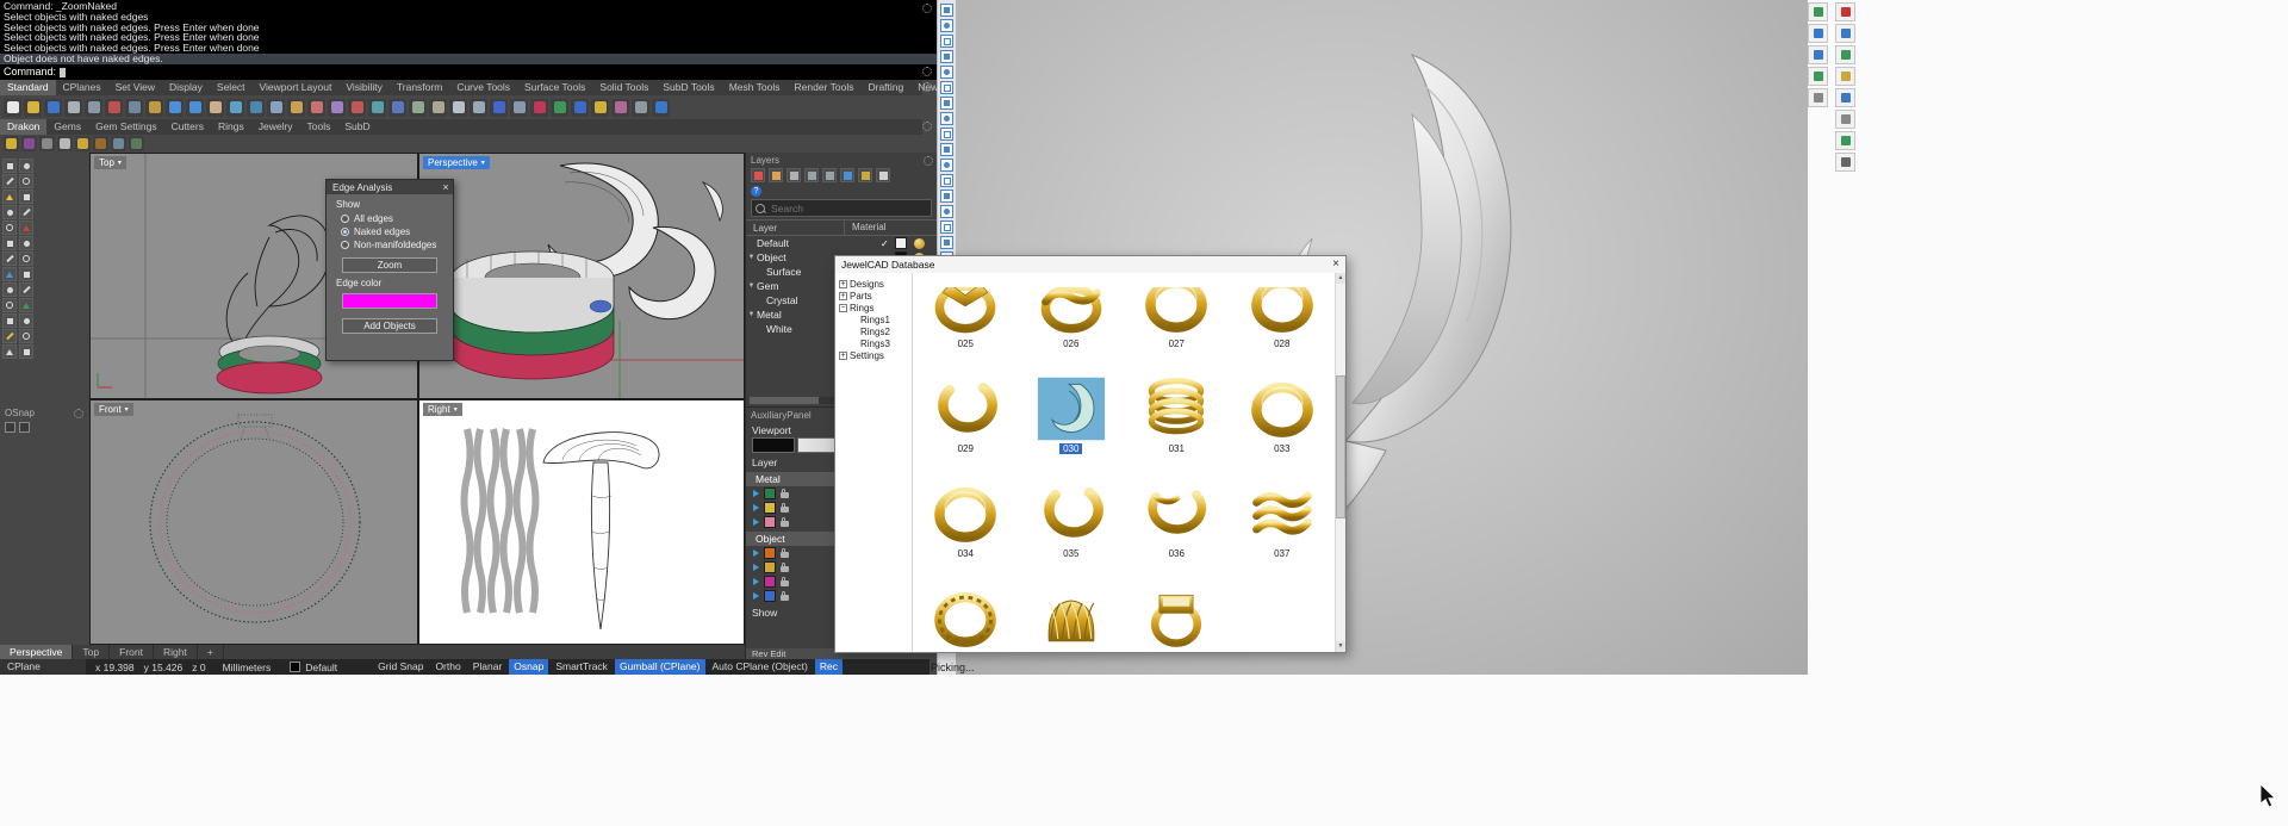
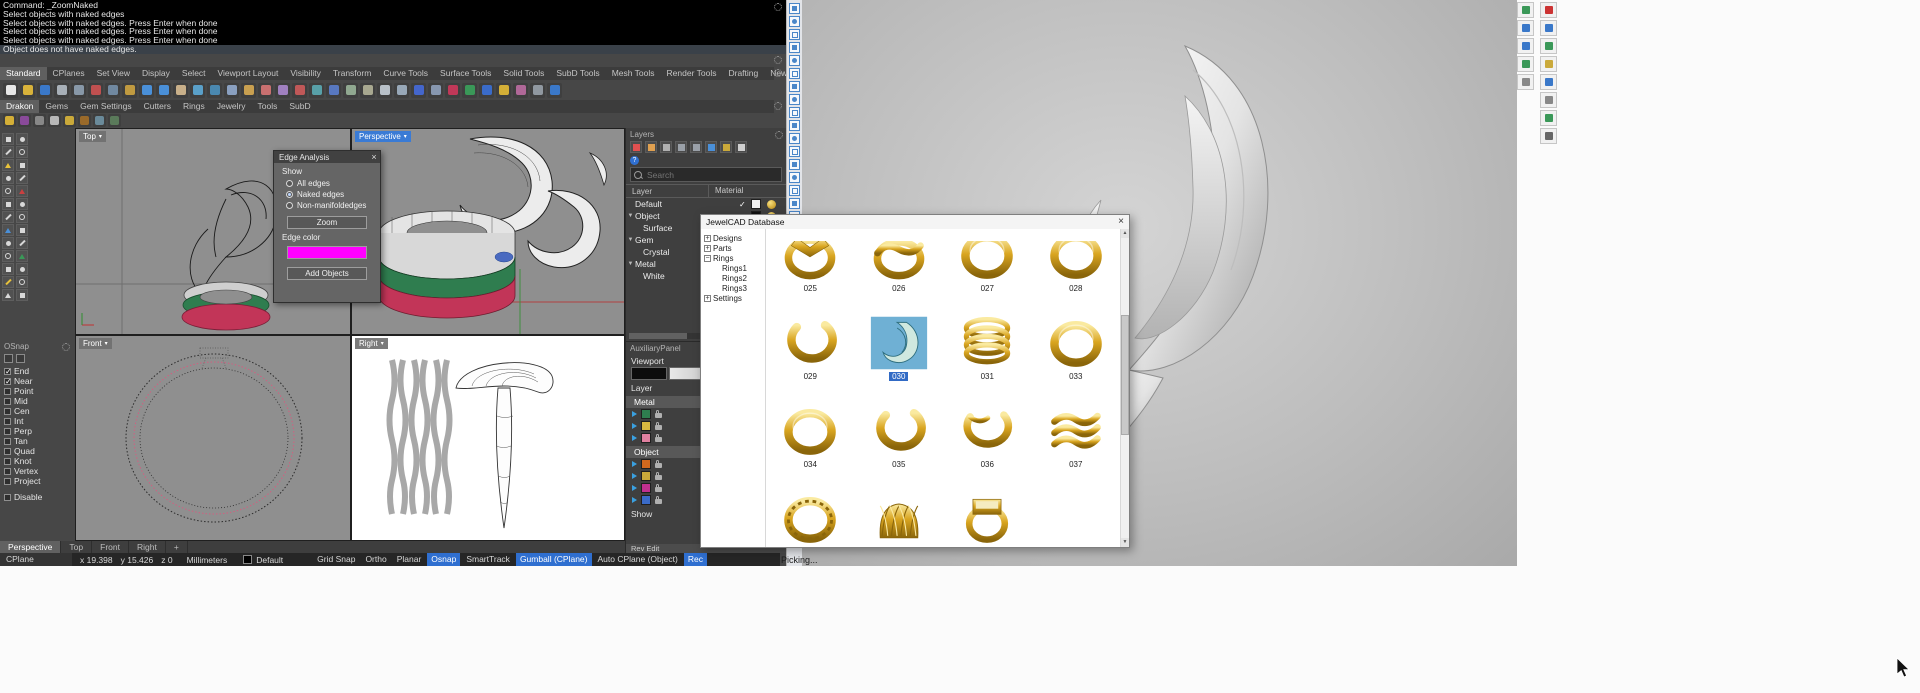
  Command: _ZoomNaked
  Select objects with naked edges
  Select objects with naked edges. Press Enter when done
  Select objects with naked edges. Press Enter when done
  Select objects with naked edges. Press Enter when done
  Object does not have naked edges.
- Command:
  Standard
  CPlanes
  Set View
  Display
  Select
  Viewport Layout
  Visibility
  Transform
  Curve Tools
  Surface Tools
  Solid Tools
  SubD Tools
  Mesh Tools
  Render Tools
  Drafting
  Drakon
  Gems
  Gem Settings
  Cutters
  Rings
  Jewelry
  Tools
  SubD
  OSnap
+ End
+ Near
+ Point
+ Mid
+ Cen
+ Int
+ Perp
+ Tan
+ Quad
+ Knot
+ Vertex
+ Project
+ Disable
  Top
  Perspective
  Front
  Right
  Perspective
  Top
  Front
  Right
  +
  CPlane
  x 19.398
  y 15.426
  z 0
  Millimeters
  Default
  Grid Snap
  Ortho
  Planar
  Osnap
  SmartTrack
  Gumball (CPlane)
  Auto CPlane (Object)
  Rec
  Layers
  Search
  Layer
  Material
  Default
  ✓
  Object
  Surface
  Gem
  Crystal
  Metal
  White
  AuxiliaryPanel
  Viewport
  Layer
  Metal
  Object
  Show
  Rev Edit
  Picking...
  Edge Analysis
  ×
  Show
  All edges
  Naked edges
  Non-manifoldedges
  Zoom
  Edge color
  Add Objects
  JewelCAD Database
  ×
  Designs
  Parts
  Rings
  Rings1
  Rings2
  Rings3
  Settings
  025
  026
  027
  028
  029
  030
  031
  033
  034
  035
  036
  037
